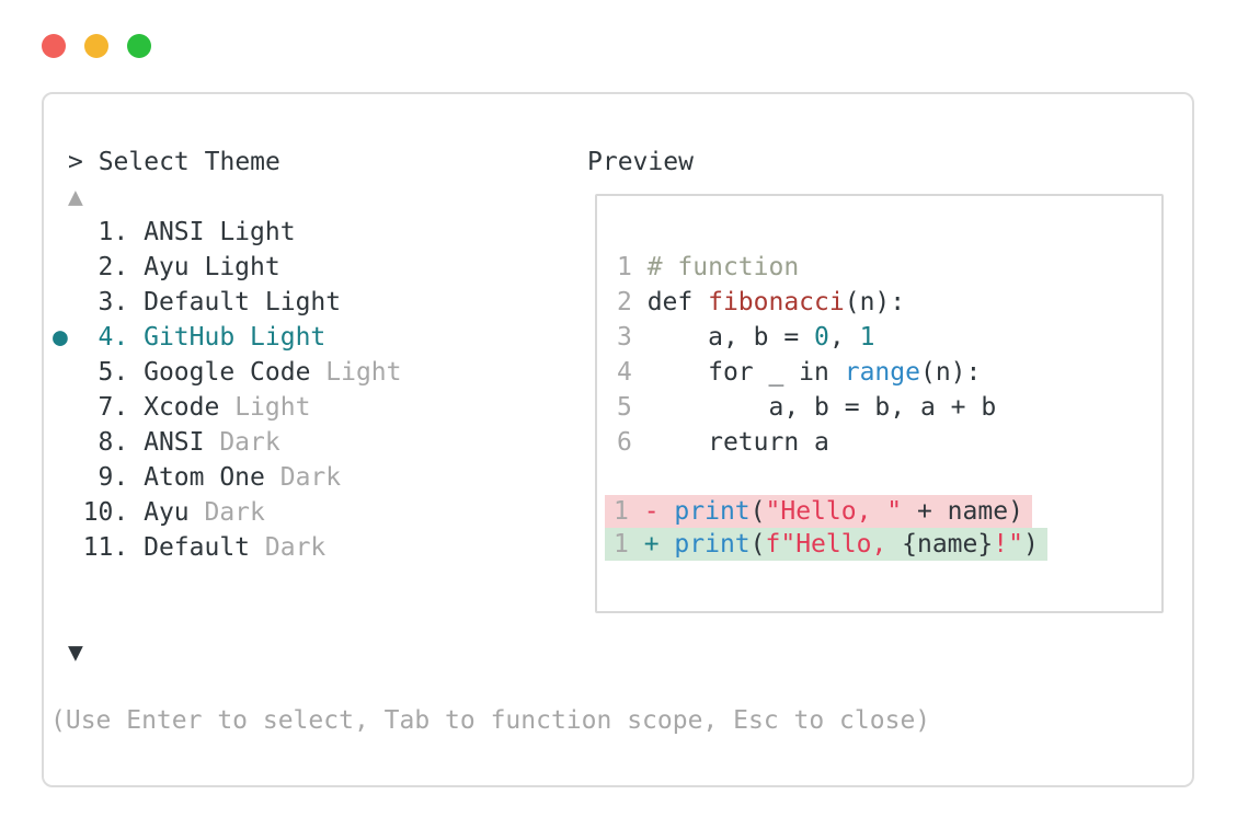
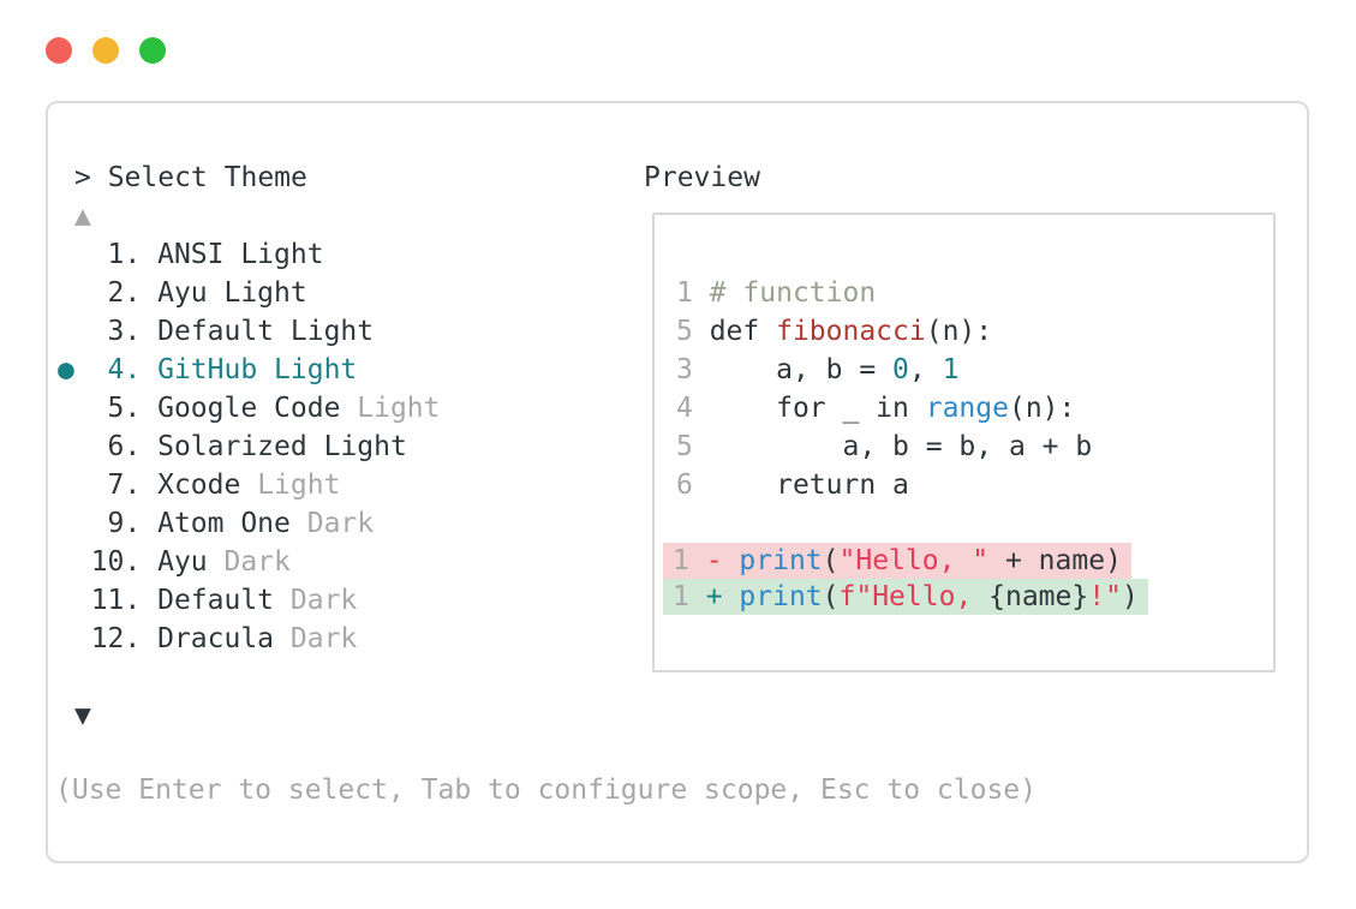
  > Select Theme
  Preview
  ▲
  1. ANSI Light
  2. Ayu Light
  3. Default Light
  ● 4. GitHub Light
  5. Google Code Light
+ 6. Solarized Light
  7. Xcode Light
- 8. ANSI Dark
  9. Atom One Dark
  10. Ayu Dark
  11. Default Dark
+ 12. Dracula Dark
  ▼
- (Use Enter to select, Tab to function scope, Esc to close)
+ (Use Enter to select, Tab to configure scope, Esc to close)
  1 # function
- 2 def fibonacci(n):
+ 5 def fibonacci(n):
  3 a, b = 0, 1
  4 for _ in range(n):
  5 a, b = b, a + b
  6 return a
  1 - print("Hello, " + name)
  1 + print(f"Hello, {name}!")
